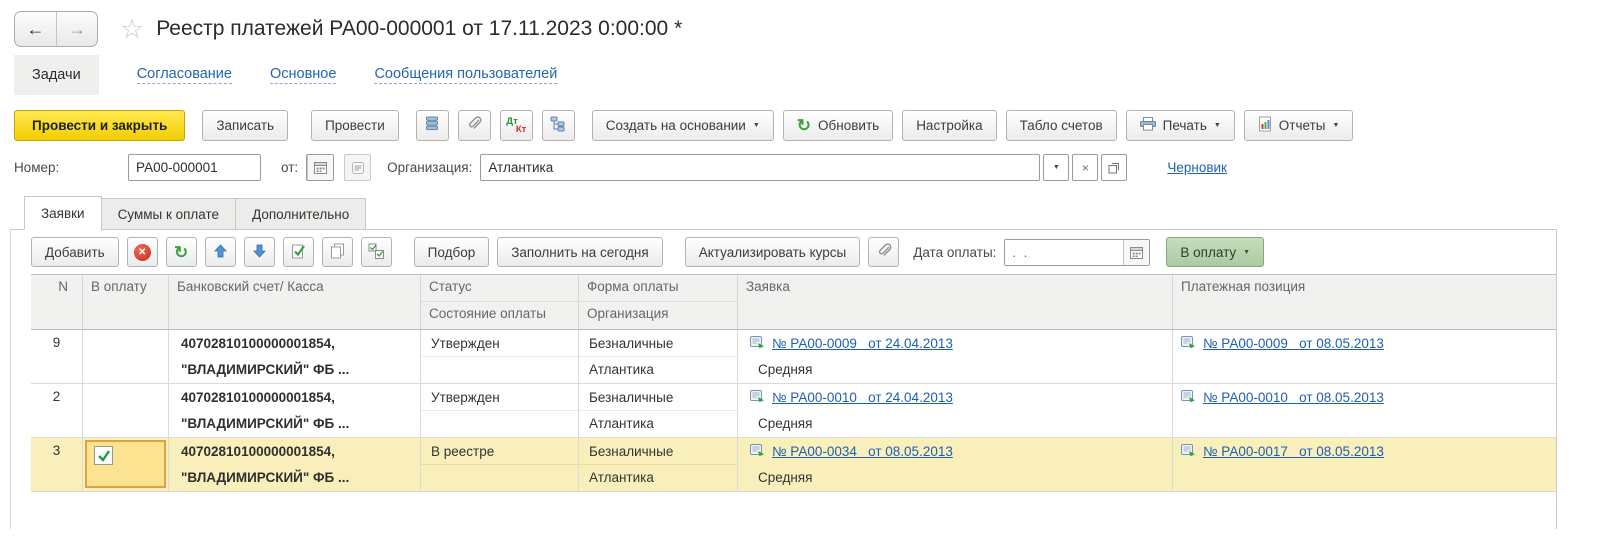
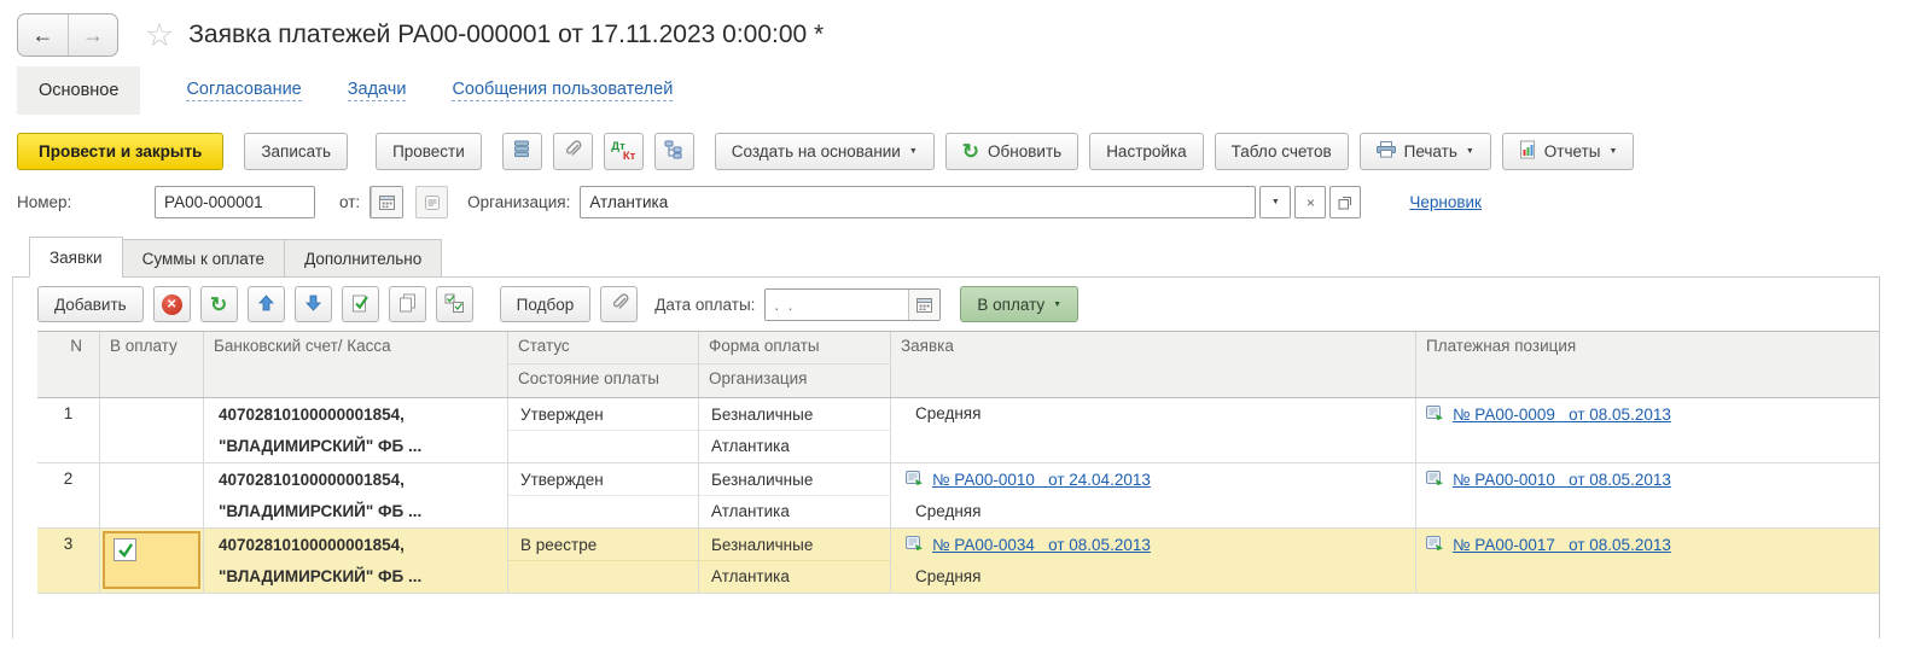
  ←
  →
  ☆
- Реестр платежей РА00-000001 от 17.11.2023 0:00:00 *
+ Заявка платежей РА00-000001 от 17.11.2023 0:00:00 *
- Задачи
+ Основное
  Согласование
- Основное
+ Задачи
  Сообщения пользователей
  Провести и закрыть
  Записать
  Провести
  Дт
  Кт
  Создать на основании
  ↻
  Обновить
  Настройка
  Табло счетов
  Печать
  Отчеты
  Номер:
  РА00-000001
  от:
  Организация:
  Атлантика
  ×
  Черновик
  Заявки
  Суммы к оплате
  Дополнительно
  Добавить
  ✕
  ↻
  Подбор
- Заполнить на сегодня
- Актуализировать курсы
  Дата оплаты:
  . .
  В оплату
  N
  В оплату
  Банковский счет/ Касса
  Статус
  Форма оплаты
  Заявка
  Платежная позиция
  Состояние оплаты
  Организация
- 9
+ 1
  40702810100000001854,
  "ВЛАДИМИРСКИЙ" ФБ ...
  Утвержден
  Безналичные
  Атлантика
- № РА00-0009 от 24.04.2013
  Средняя
  № РА00-0009 от 08.05.2013
  2
  40702810100000001854,
  "ВЛАДИМИРСКИЙ" ФБ ...
  Утвержден
  Безналичные
  Атлантика
  № РА00-0010 от 24.04.2013
  Средняя
  № РА00-0010 от 08.05.2013
  3
  40702810100000001854,
  "ВЛАДИМИРСКИЙ" ФБ ...
  В реестре
  Безналичные
  Атлантика
  № РА00-0034 от 08.05.2013
  Средняя
  № РА00-0017 от 08.05.2013
